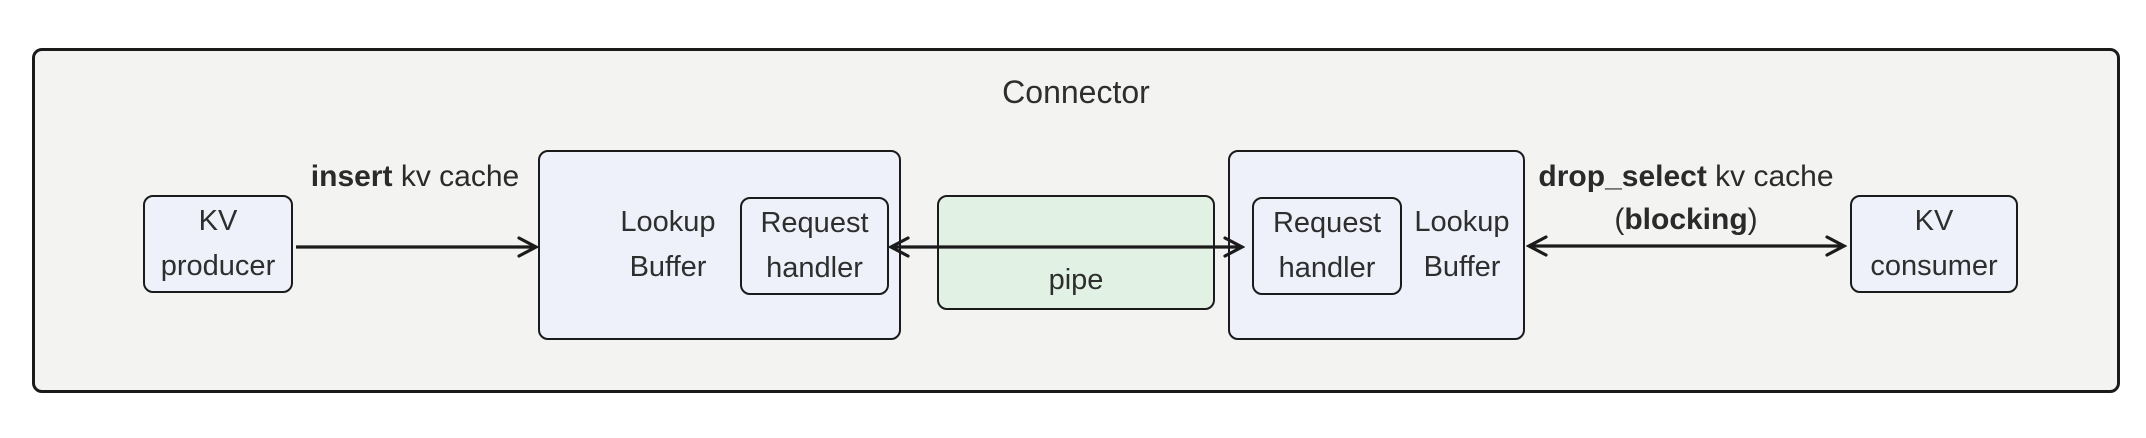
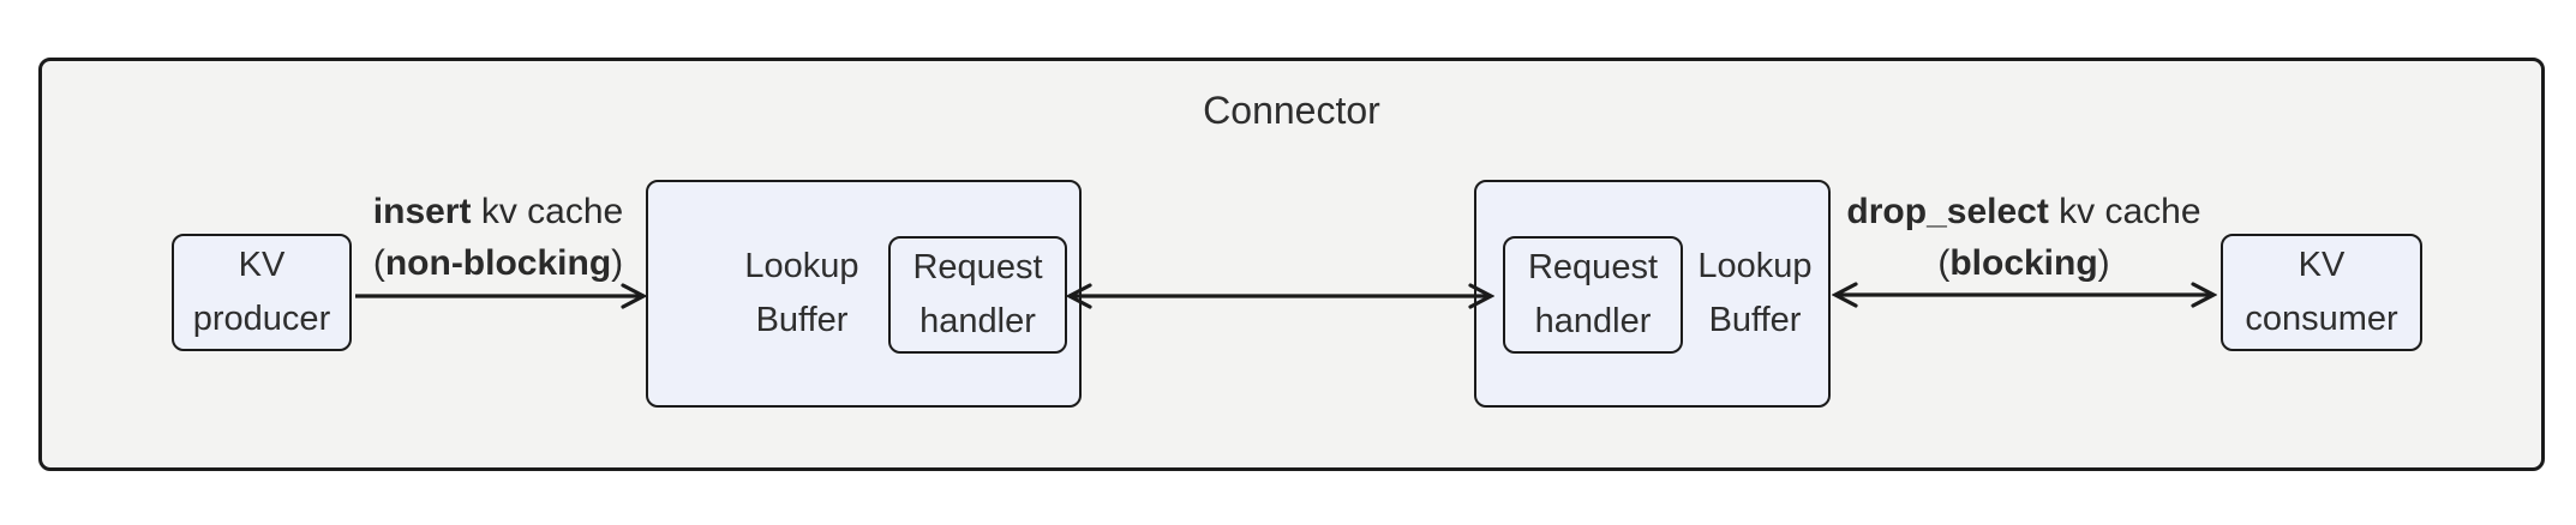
  Connector
  KV
  producer
  Lookup
  Buffer
  Request
  handler
- pipe
  Lookup
  Buffer
  Request
  handler
  KV
  consumer
  insert kv cache
+ (non-blocking)
  drop_select kv cache
  (blocking)
